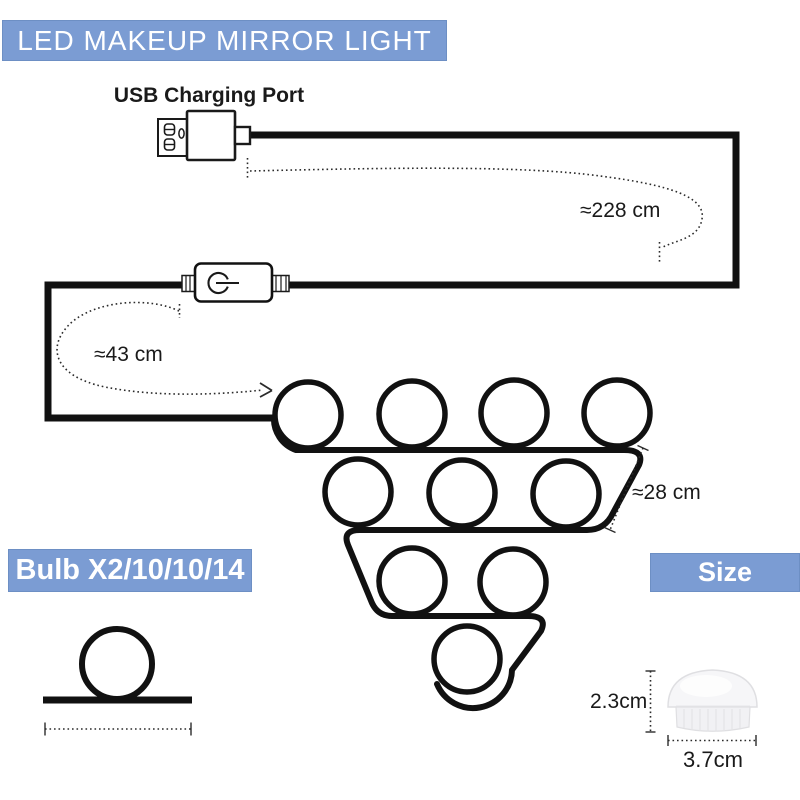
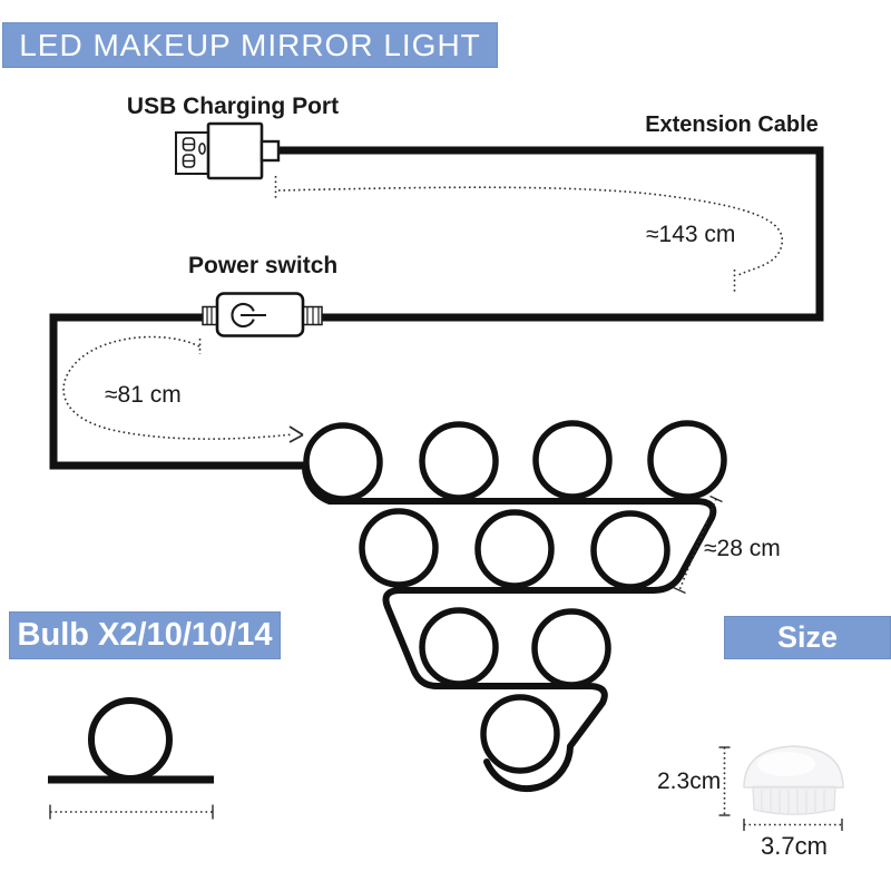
  LED MAKEUP MIRROR LIGHT
  Bulb X2/10/10/14
  Size
  USB Charging Port
+ Extension Cable
+ Power switch
- ≈228 cm
+ ≈143 cm
- ≈43 cm
+ ≈81 cm
  ≈28 cm
  2.3cm
  3.7cm
